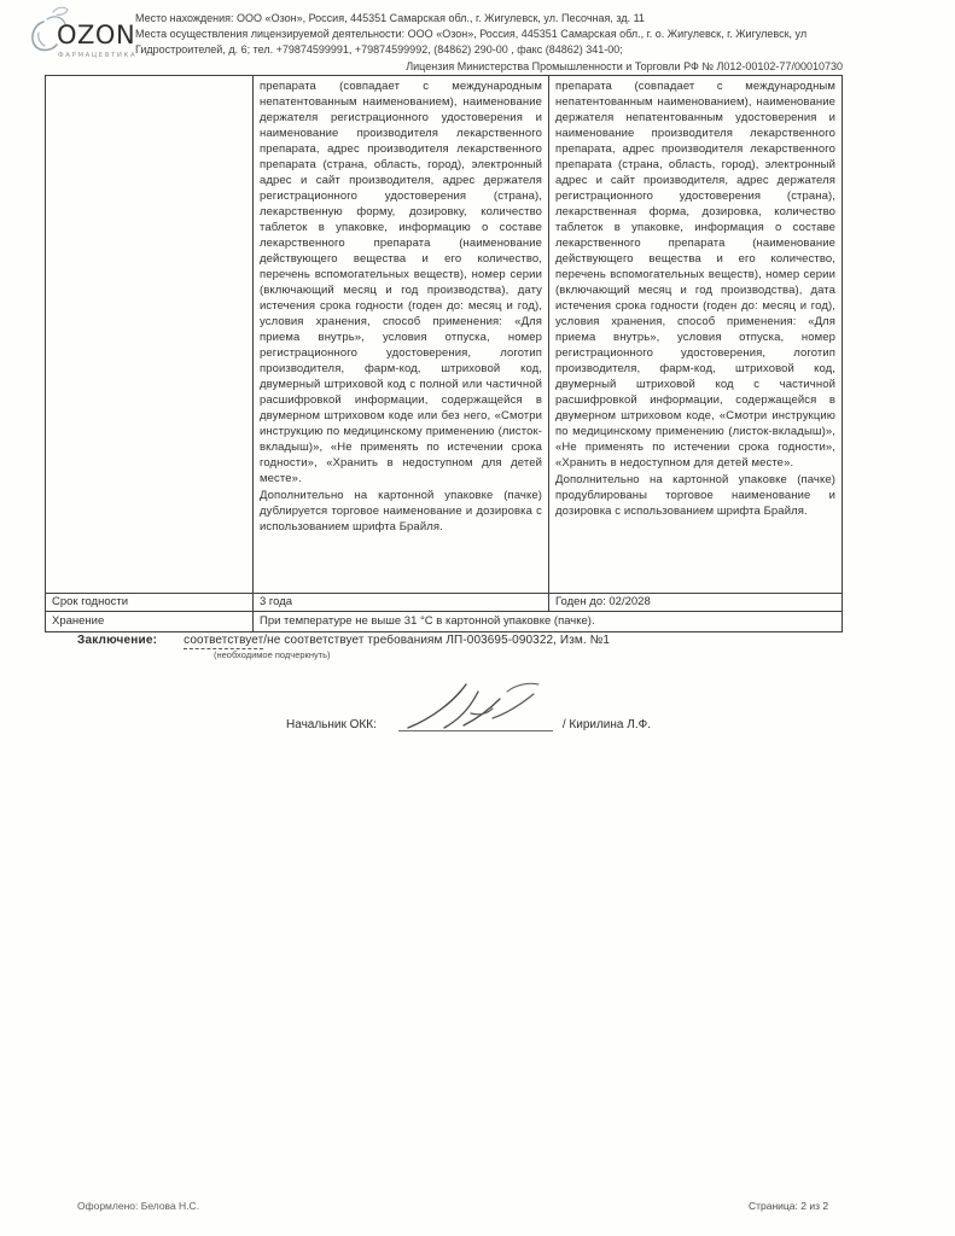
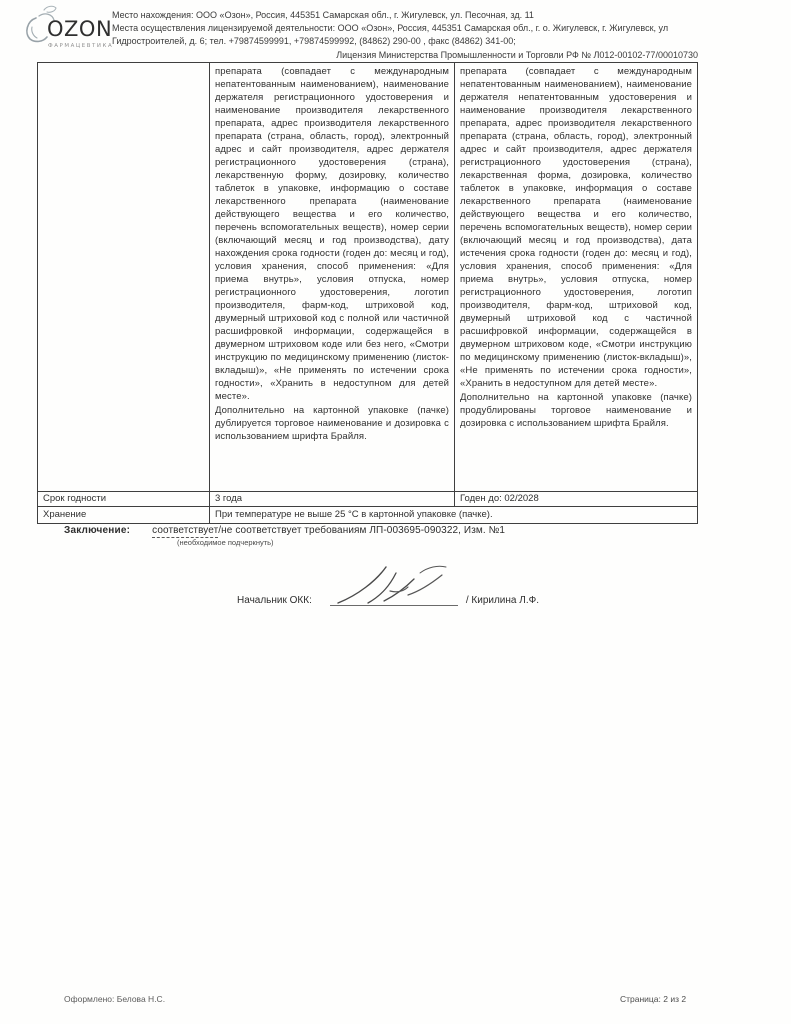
  OZON
  Место нахождения: ООО «Озон», Россия, 445351 Самарская обл., г. Жигулевск, ул. Песочная, зд. 11
  Места осуществления лицензируемой деятельности: ООО «Озон», Россия, 445351 Самарская обл., г. о. Жигулевск, г. Жигулевск, ул Гидростроителей, д. 6; тел. +79874599991, +79874599992, (84862) 290-00 , факс (84862) 341-00;
  Лицензия Министерства Промышленности и Торговли РФ № Л012-00102-77/00010730
- препарата (совпадает с международным непатентованным наименованием), наименование держателя регистрационного удостоверения и наименование производителя лекарственного препарата, адрес производителя лекарственного препарата (страна, область, город), электронный адрес и сайт производителя, адрес держателя регистрационного удостоверения (страна), лекарственную форму, дозировку, количество таблеток в упаковке, информацию о составе лекарственного препарата (наименование действующего вещества и его количество, перечень вспомогательных веществ), номер серии (включающий месяц и год производства), дату истечения срока годности (годен до: месяц и год), условия хранения, способ применения: «Для приема внутрь», условия отпуска, номер регистрационного удостоверения, логотип производителя, фарм-код, штриховой код, двумерный штриховой код с полной или частичной расшифровкой информации, содержащейся в двумерном штриховом коде или без него, «Смотри инструкцию по медицинскому применению (листок-вкладыш)», «Не применять по истечении срока годности», «Хранить в недоступном для детей месте».
+ препарата (совпадает с международным непатентованным наименованием), наименование держателя регистрационного удостоверения и наименование производителя лекарственного препарата, адрес производителя лекарственного препарата (страна, область, город), электронный адрес и сайт производителя, адрес держателя регистрационного удостоверения (страна), лекарственную форму, дозировку, количество таблеток в упаковке, информацию о составе лекарственного препарата (наименование действующего вещества и его количество, перечень вспомогательных веществ), номер серии (включающий месяц и год производства), дату нахождения срока годности (годен до: месяц и год), условия хранения, способ применения: «Для приема внутрь», условия отпуска, номер регистрационного удостоверения, логотип производителя, фарм-код, штриховой код, двумерный штриховой код с полной или частичной расшифровкой информации, содержащейся в двумерном штриховом коде или без него, «Смотри инструкцию по медицинскому применению (листок-вкладыш)», «Не применять по истечении срока годности», «Хранить в недоступном для детей месте».
  Дополнительно на картонной упаковке (пачке) дублируется торговое наименование и дозировка с использованием шрифта Брайля.
  препарата (совпадает с международным непатентованным наименованием), наименование держателя непатентованным удостоверения и наименование производителя лекарственного препарата, адрес производителя лекарственного препарата (страна, область, город), электронный адрес и сайт производителя, адрес держателя регистрационного удостоверения (страна), лекарственная форма, дозировка, количество таблеток в упаковке, информация о составе лекарственного препарата (наименование действующего вещества и его количество, перечень вспомогательных веществ), номер серии (включающий месяц и год производства), дата истечения срока годности (годен до: месяц и год), условия хранения, способ применения: «Для приема внутрь», условия отпуска, номер регистрационного удостоверения, логотип производителя, фарм-код, штриховой код, двумерный штриховой код с частичной расшифровкой информации, содержащейся в двумерном штриховом коде, «Смотри инструкцию по медицинскому применению (листок-вкладыш)», «Не применять по истечении срока годности», «Хранить в недоступном для детей месте».
  Дополнительно на картонной упаковке (пачке) продублированы торговое наименование и дозировка с использованием шрифта Брайля.
  Срок годности
  3 года
  Годен до: 02/2028
  Хранение
- При температуре не выше 31 °С в картонной упаковке (пачке).
+ При температуре не выше 25 °С в картонной упаковке (пачке).
  Заключение:
  соответствует/не соответствует требованиям ЛП-003695-090322, Изм. №1
  (необходимое подчеркнуть)
  Начальник ОКК:
  / Кирилина Л.Ф.
  Оформлено: Белова Н.С.
  Страница: 2 из 2
